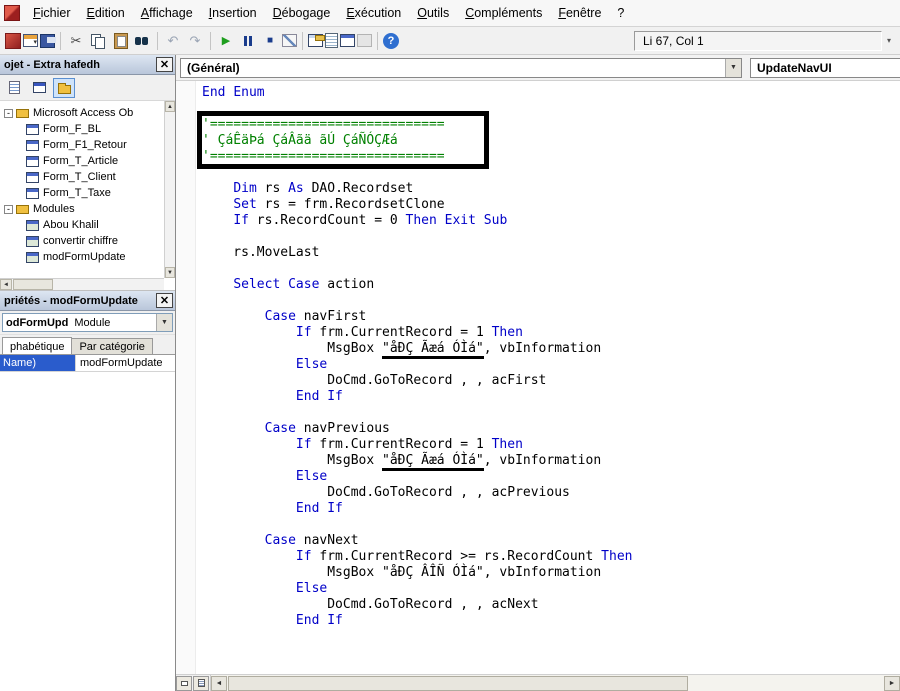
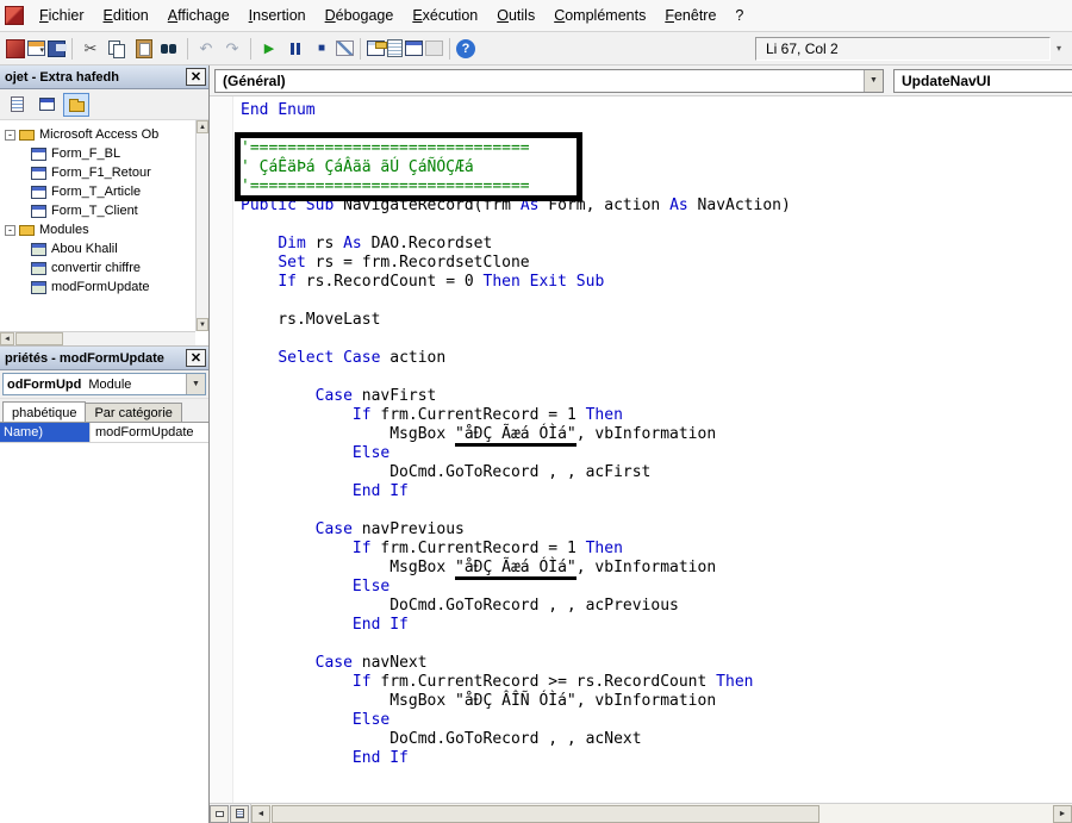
  Fichier
  Edition
  Affichage
  Insertion
  Débogage
  Exécution
  Outils
  Compléments
  Fenêtre
  ?
  ✂
  ↶
  ↷
  ▶
  ■
  ?
- Li 67, Col 1
+ Li 67, Col 2
  ▾
  ojet - Extra hafedh
  ✕
  -
  Microsoft Access Ob
  Form_F_BL
  Form_F1_Retour
  Form_T_Article
  Form_T_Client
- Form_T_Taxe
  -
  Modules
  Abou Khalil
  convertir chiffre
  modFormUpdate
  priétés - modFormUpdate
  ✕
  odFormUpd
  Module
  phabétique
  Par catégorie
  Name)
  modFormUpdate
  (Général)
  UpdateNavUI
  End Enum
  '==============================
  ' ÇáÊäÞá ÇáÂãä ãÚ ÇáÑÓÇÆá
  '==============================
+ Public Sub NavigateRecord(frm As Form, action As NavAction)
  Dim rs As DAO.Recordset
  Set rs = frm.RecordsetClone
  If rs.RecordCount = 0 Then Exit Sub
  rs.MoveLast
  Select Case action
  Case navFirst
  If frm.CurrentRecord = 1 Then
  MsgBox "åÐÇ Ãæá ÓÌá", vbInformation
  Else
  DoCmd.GoToRecord , , acFirst
  End If
  Case navPrevious
  If frm.CurrentRecord = 1 Then
  MsgBox "åÐÇ Ãæá ÓÌá", vbInformation
  Else
  DoCmd.GoToRecord , , acPrevious
  End If
  Case navNext
  If frm.CurrentRecord >= rs.RecordCount Then
  MsgBox "åÐÇ ÂÎÑ ÓÌá", vbInformation
  Else
  DoCmd.GoToRecord , , acNext
  End If
